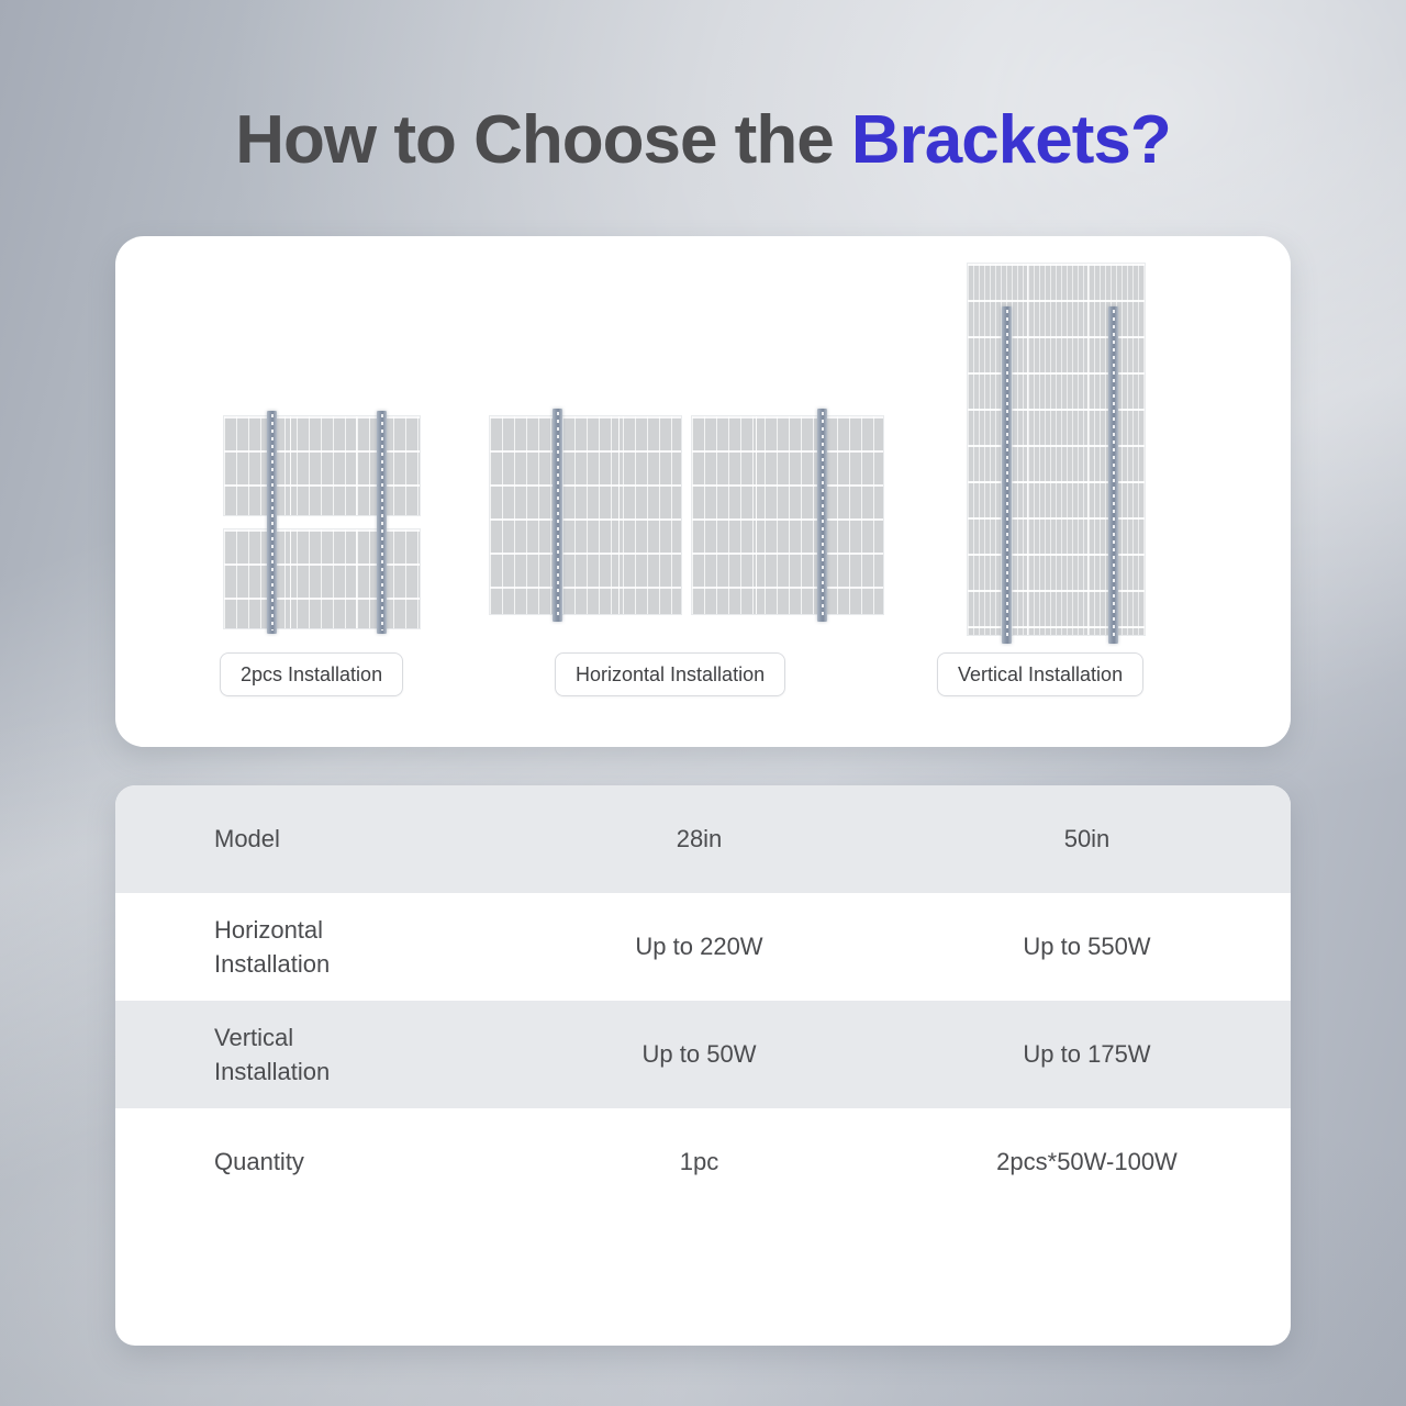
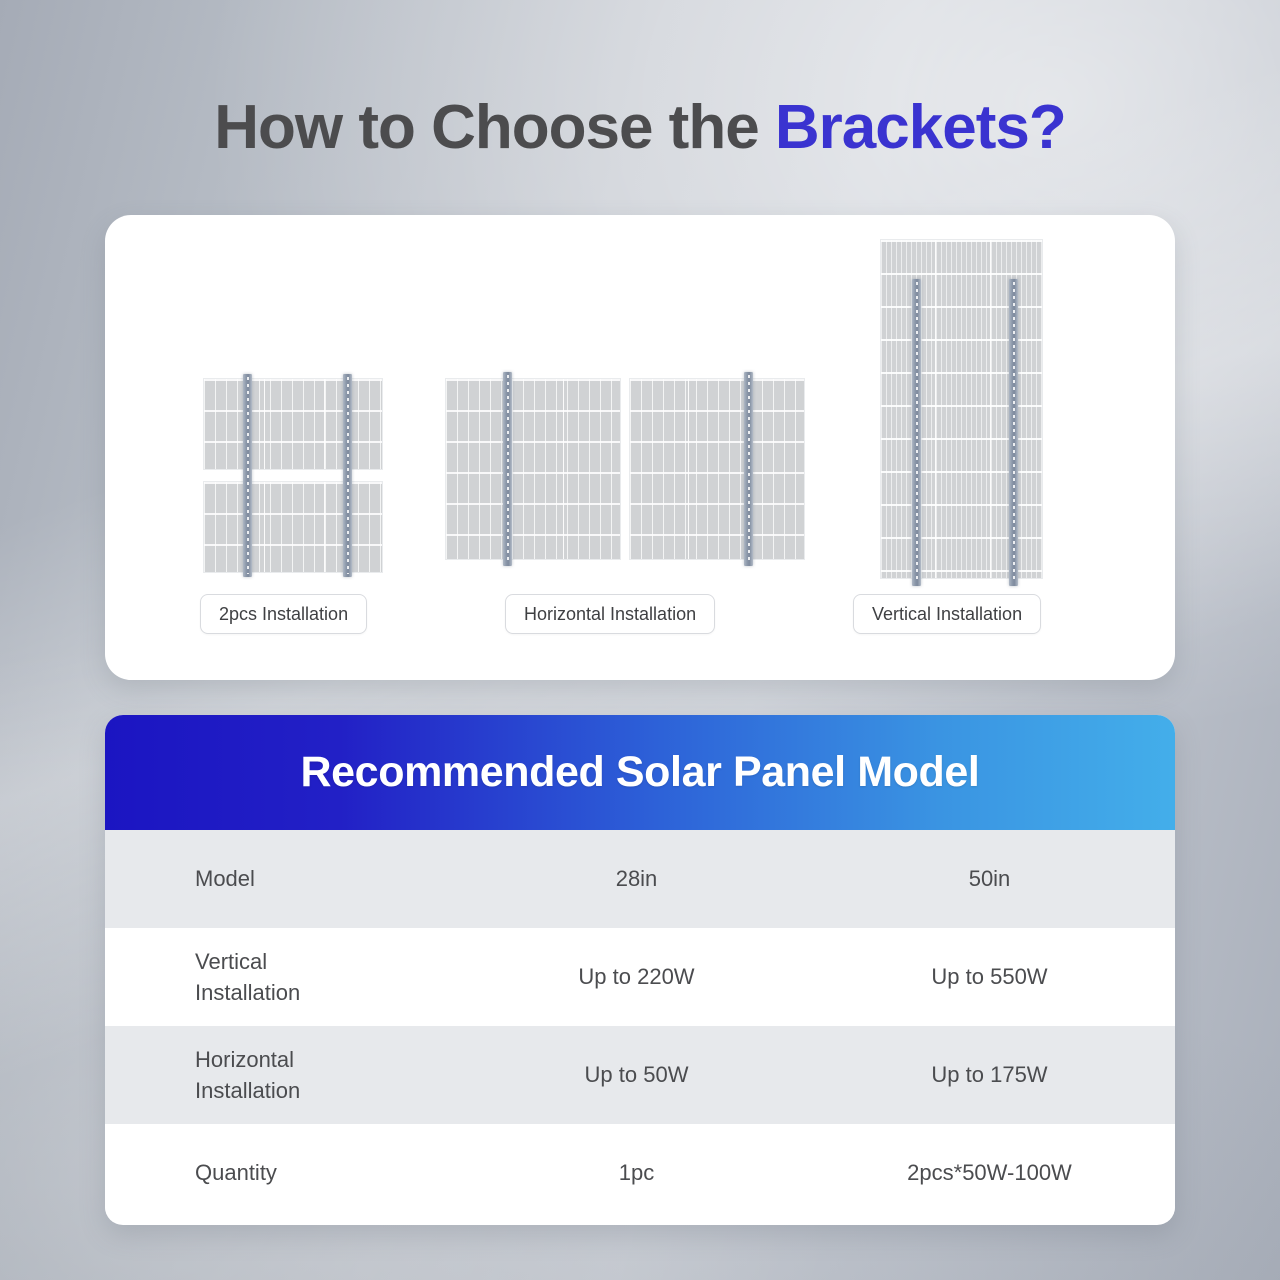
  How to Choose the Brackets?
  2pcs Installation
  Horizontal Installation
  Vertical Installation
+ Recommended Solar Panel Model
  Model
  28in
  50in
- Horizontal
+ Vertical
  Installation
  Up to 220W
  Up to 550W
- Vertical
+ Horizontal
  Installation
  Up to 50W
  Up to 175W
  Quantity
  1pc
  2pcs*50W-100W
